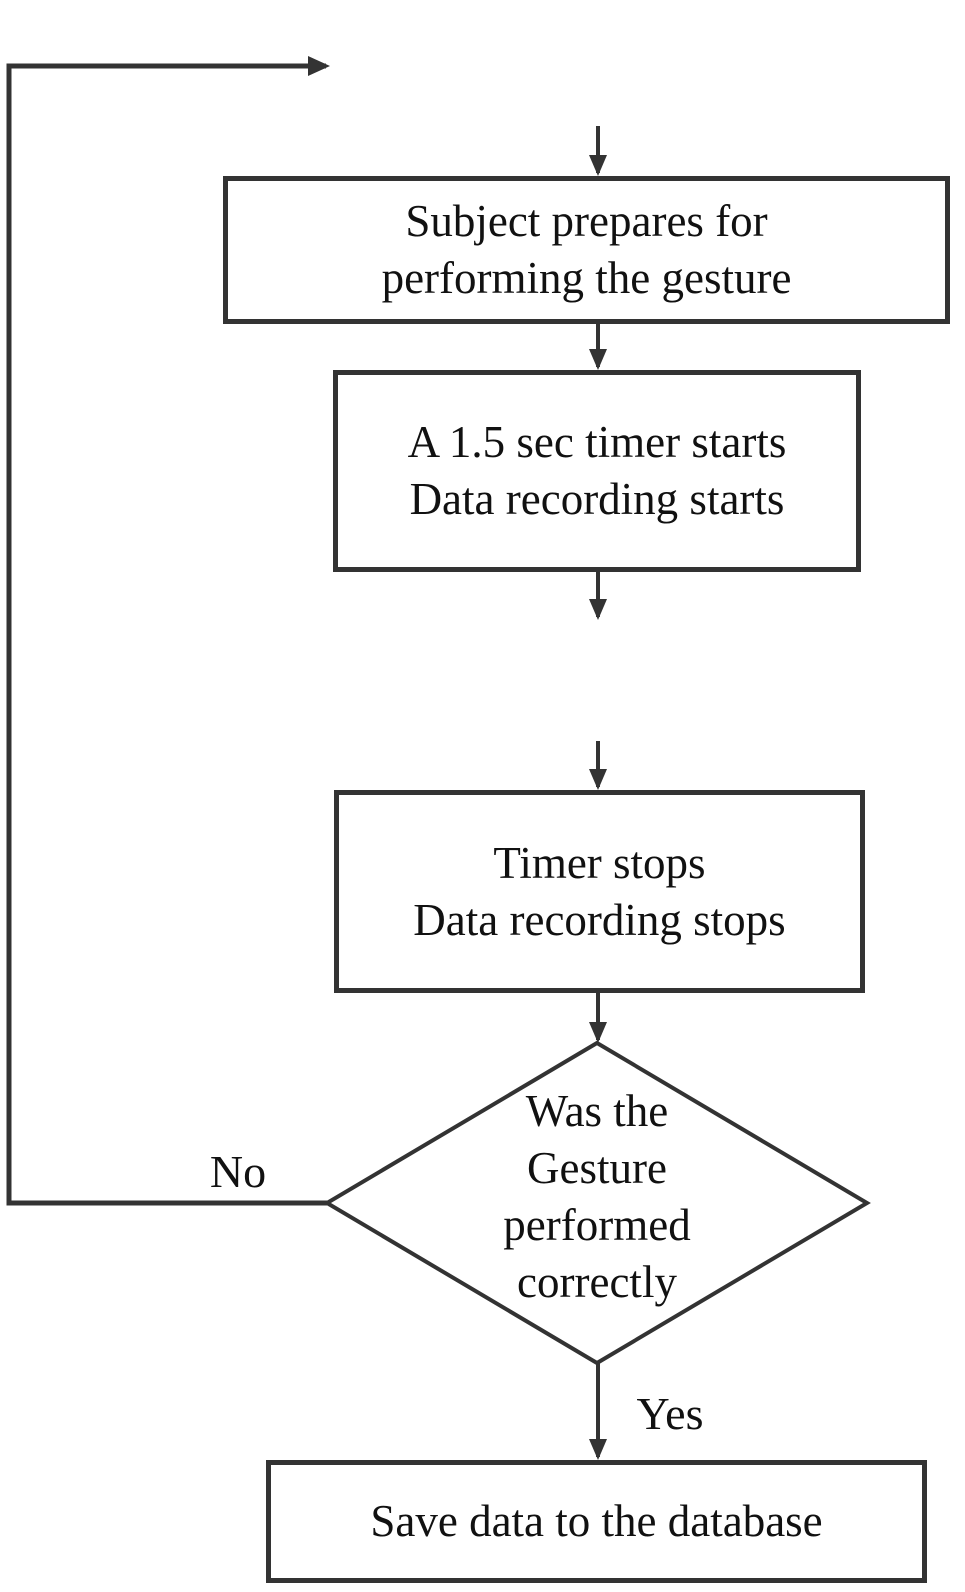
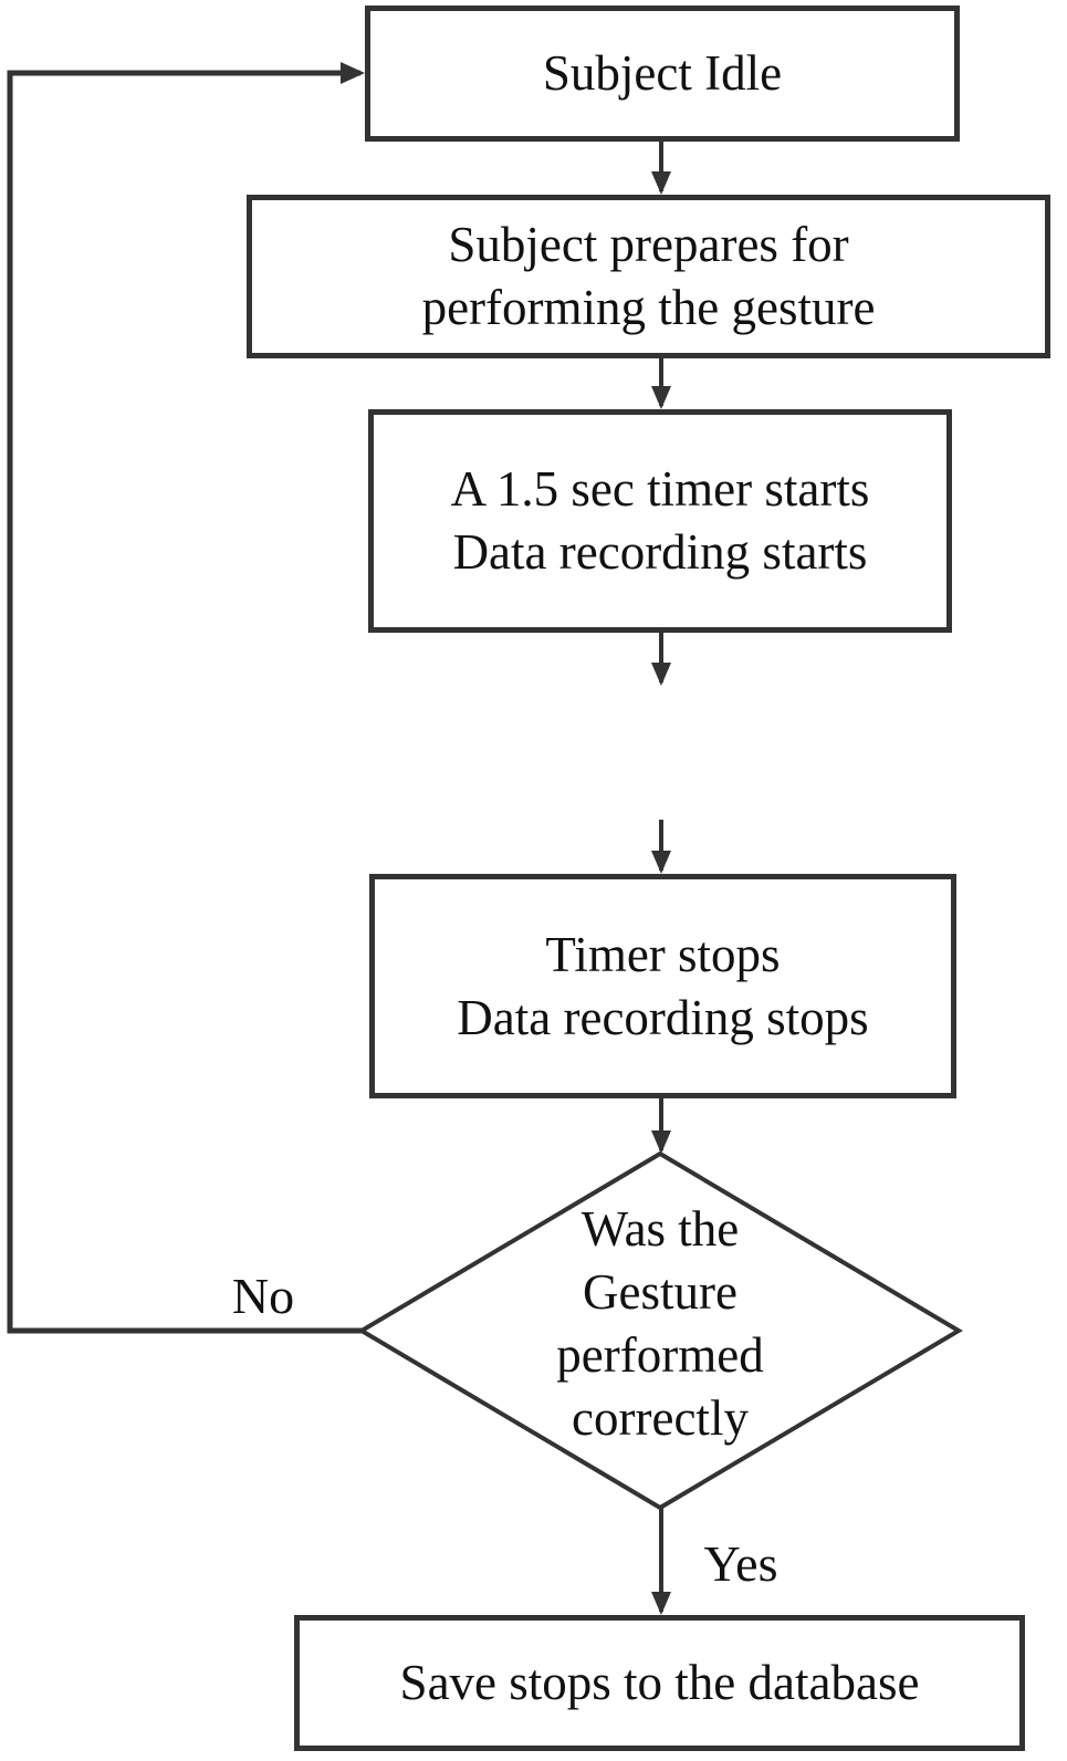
+ Subject Idle
  Subject prepares for
  performing the gesture
  A 1.5 sec timer starts
  Data recording starts
  Timer stops
  Data recording stops
  Was the
  Gesture
  performed
  correctly
  No
  Yes
- Save data to the database
+ Save stops to the database
